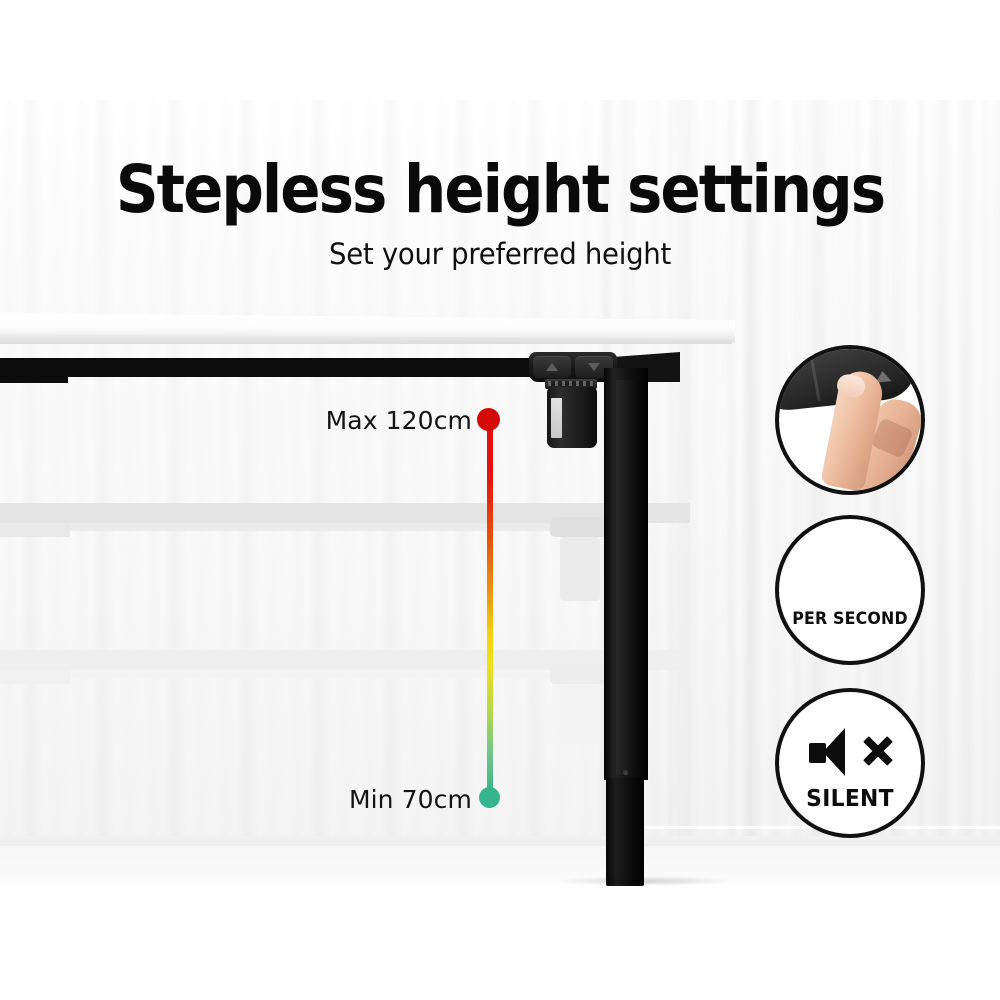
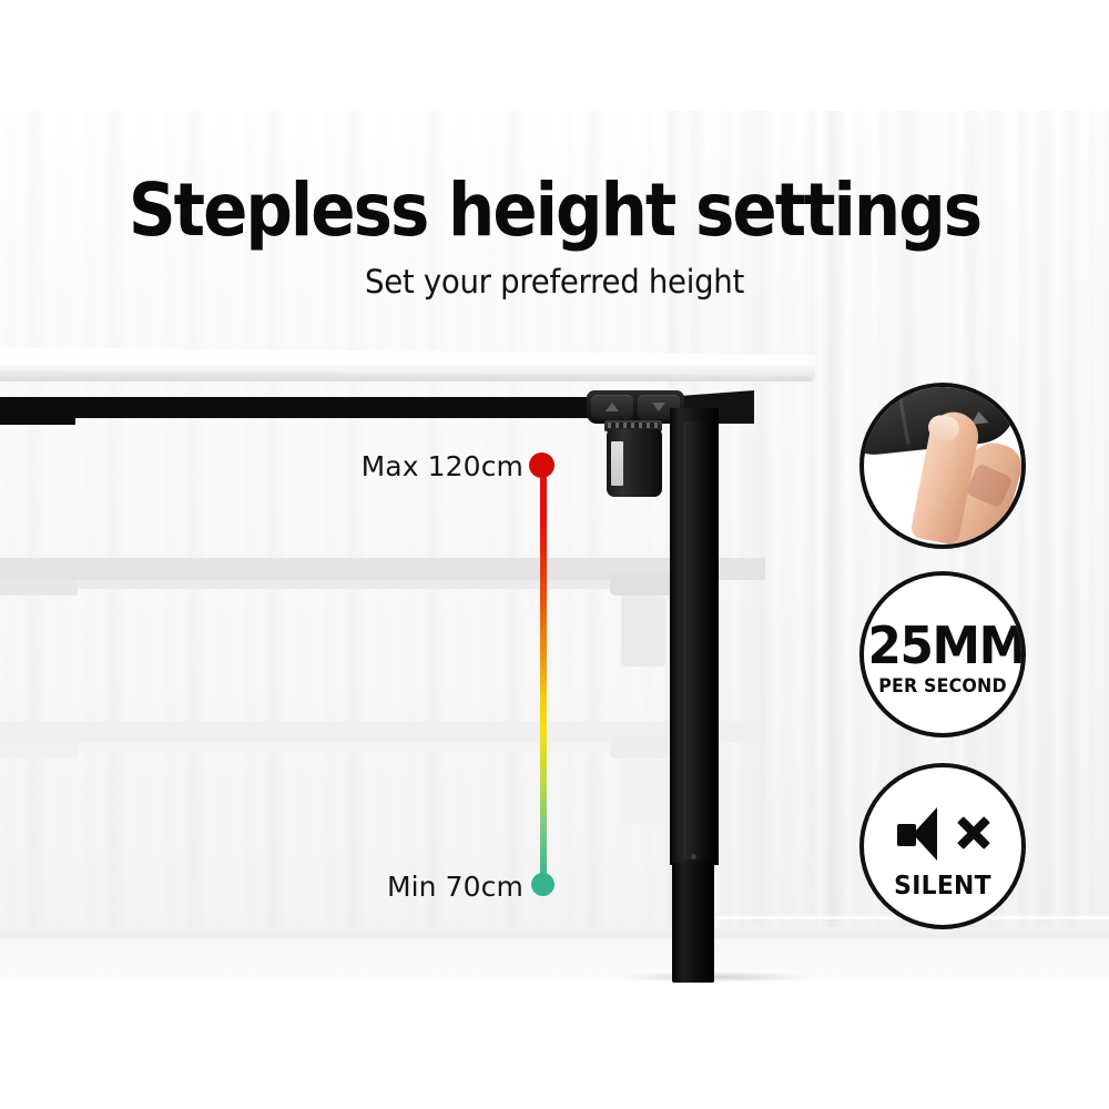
  Stepless height settings
  Set your preferred height
  Max 120cm
  Min 70cm
+ 25MM
  PER SECOND
  SILENT
